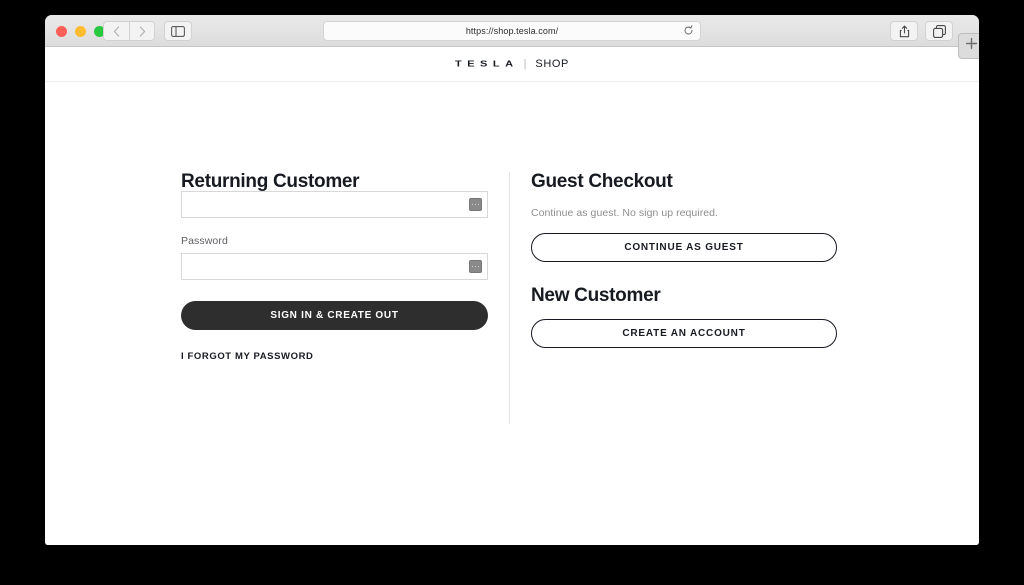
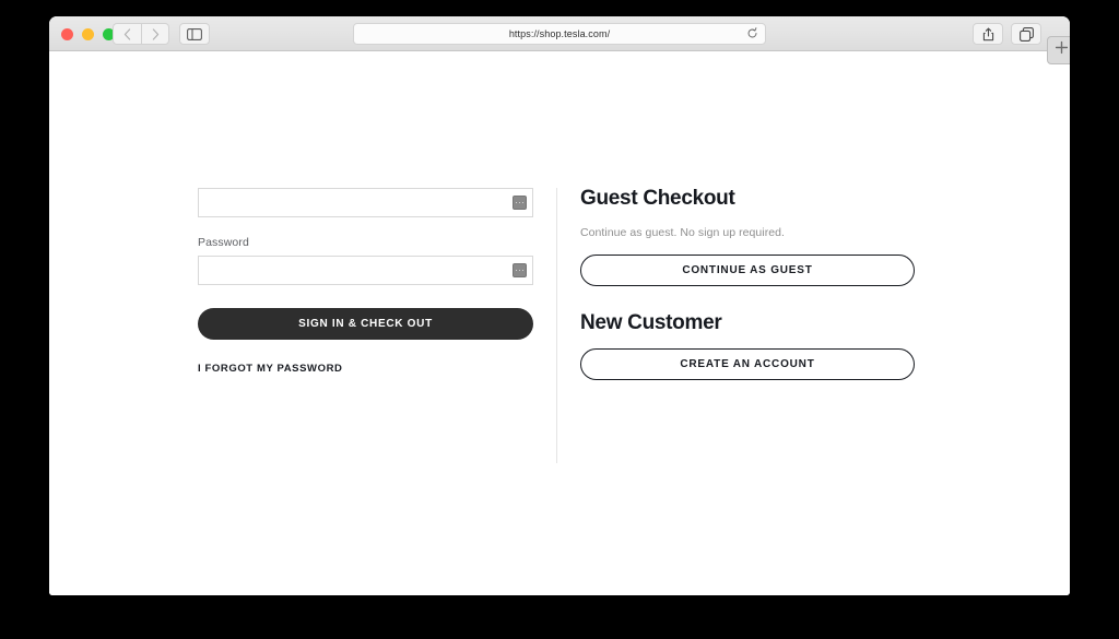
  https://shop.tesla.com/
- TESLA
- |
- SHOP
- Returning Customer
  Password
- SIGN IN & CREATE OUT
+ SIGN IN & CHECK OUT
  I FORGOT MY PASSWORD
  Guest Checkout
  Continue as guest. No sign up required.
  CONTINUE AS GUEST
  New Customer
  CREATE AN ACCOUNT
